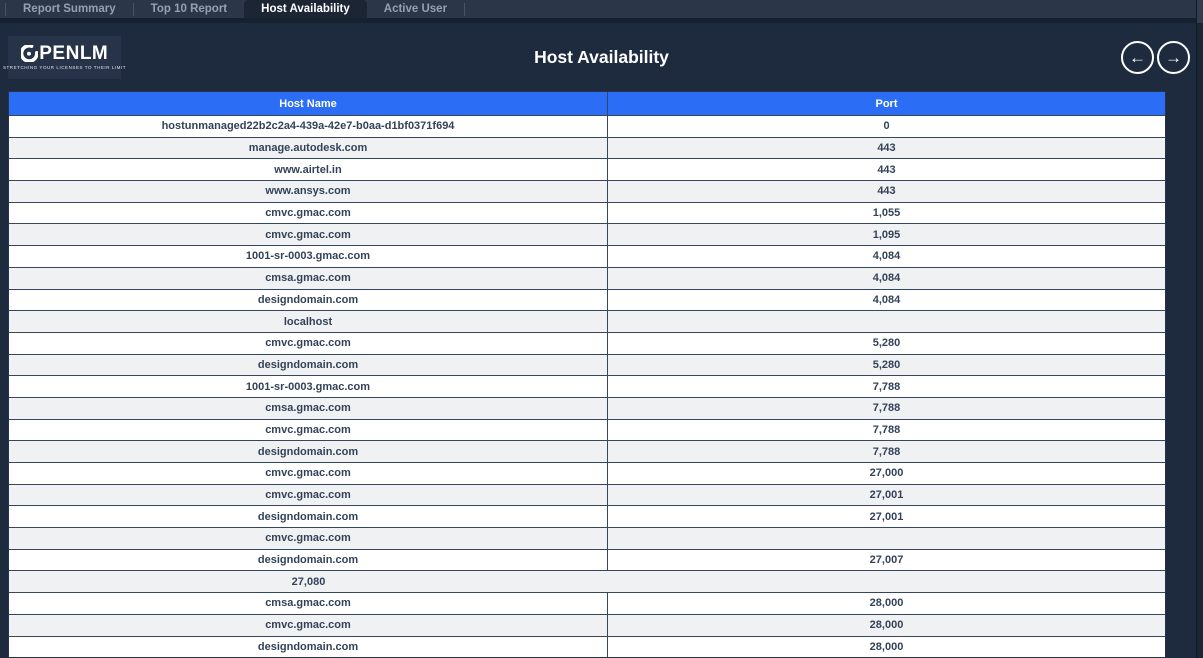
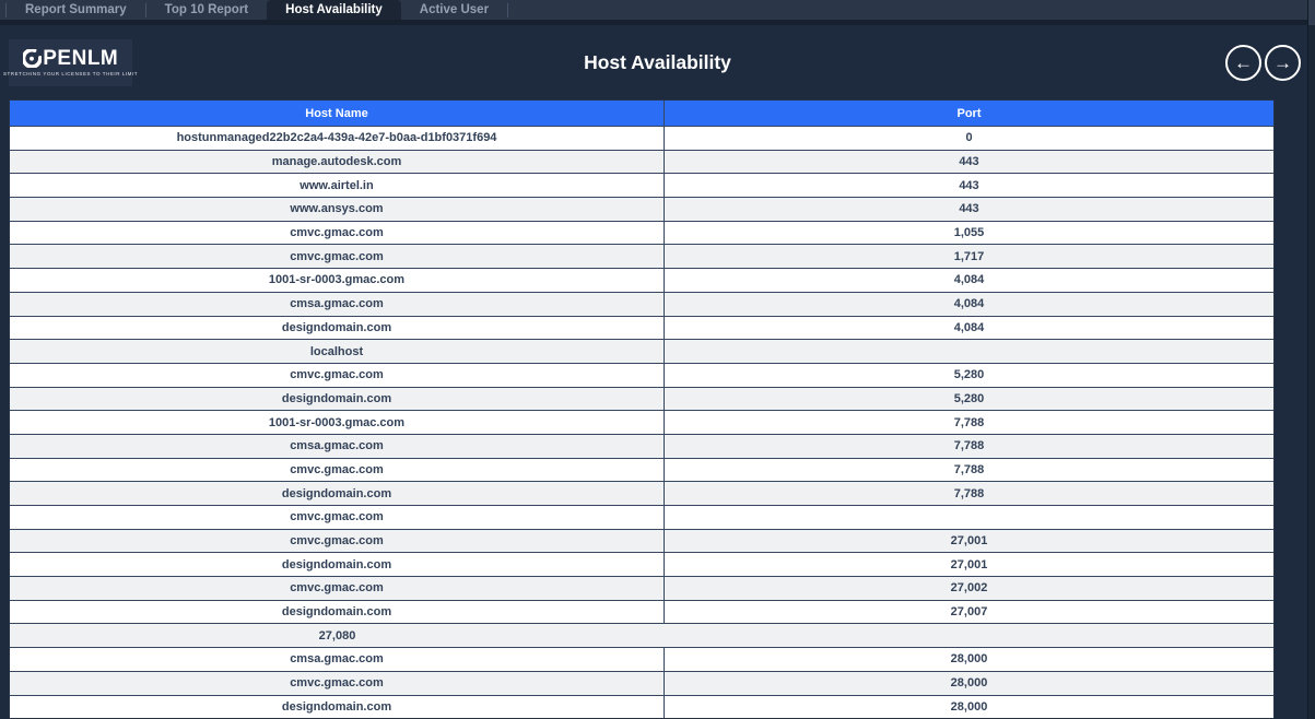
  Report Summary
  Top 10 Report
  Host Availability
  Active User
  PENLM
  Host Availability
  ←
  →
  Host Name
  Port
  hostunmanaged22b2c2a4-439a-42e7-b0aa-d1bf0371f694
  0
  manage.autodesk.com
  443
  www.airtel.in
  443
  www.ansys.com
  443
  cmvc.gmac.com
  1,055
  cmvc.gmac.com
- 1,095
+ 1,717
  1001-sr-0003.gmac.com
  4,084
  cmsa.gmac.com
  4,084
  designdomain.com
  4,084
  localhost
  cmvc.gmac.com
  5,280
  designdomain.com
  5,280
  1001-sr-0003.gmac.com
  7,788
  cmsa.gmac.com
  7,788
  cmvc.gmac.com
  7,788
  designdomain.com
  7,788
  cmvc.gmac.com
- 27,000
  cmvc.gmac.com
  27,001
  designdomain.com
  27,001
  cmvc.gmac.com
+ 27,002
  designdomain.com
  27,007
  27,080
  cmsa.gmac.com
  28,000
  cmvc.gmac.com
  28,000
  designdomain.com
  28,000
